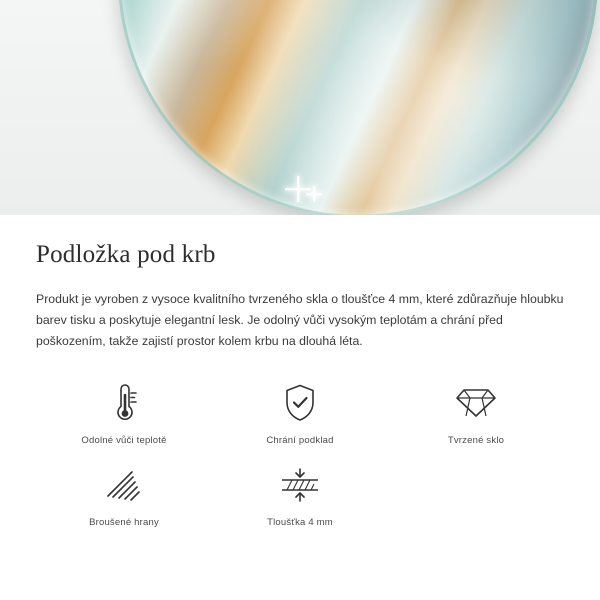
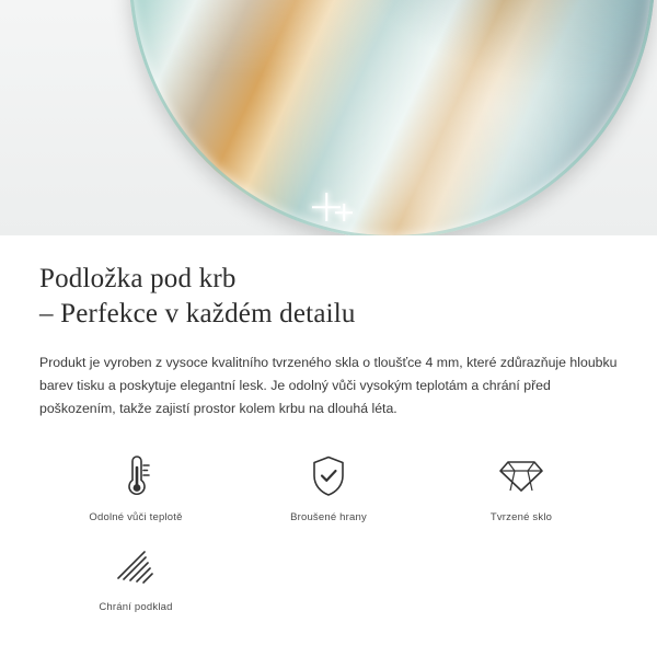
  Podložka pod krb
+ – Perfekce v každém detailu
  Produkt je vyroben z vysoce kvalitního tvrzeného skla o tloušťce 4 mm, které zdůrazňuje hloubku barev tisku a poskytuje elegantní lesk. Je odolný vůči vysokým teplotám a chrání před poškozením, takže zajistí prostor kolem krbu na dlouhá léta.
  Odolné vůči teplotě
- Chrání podklad
+ Broušené hrany
  Tvrzené sklo
- Broušené hrany
+ Chrání podklad
- Tloušťka 4 mm
